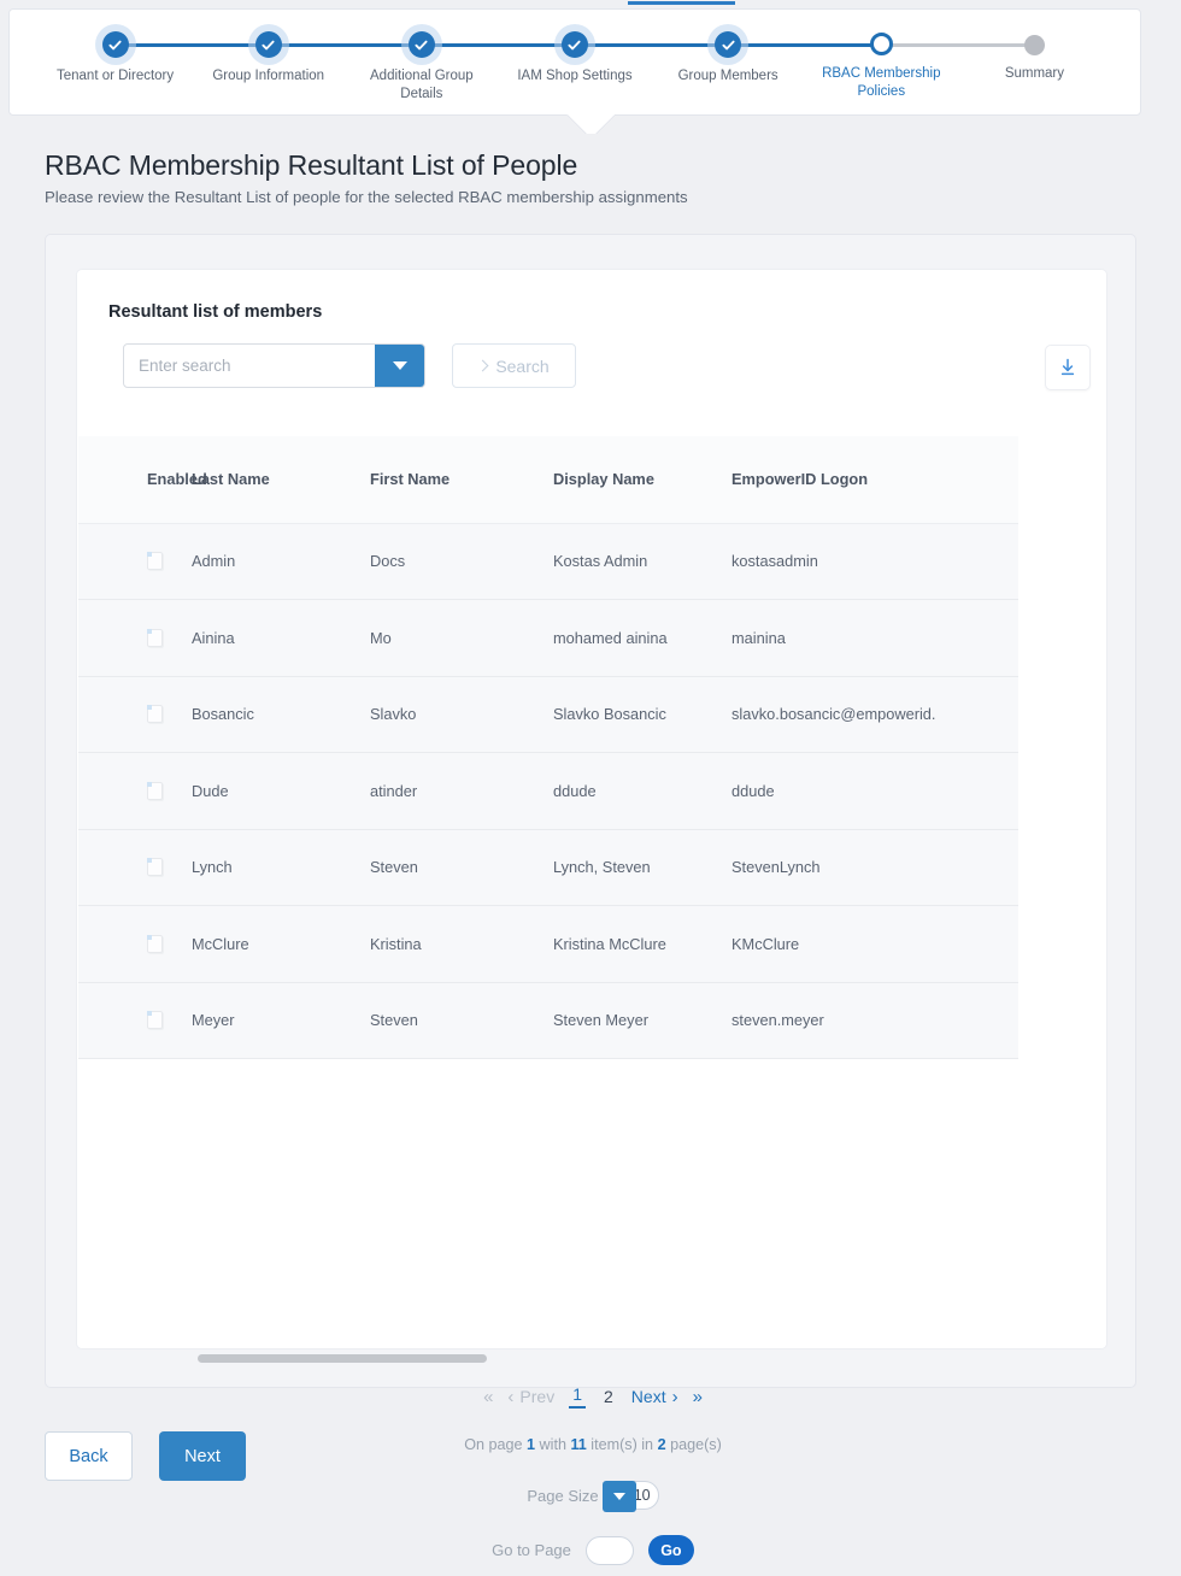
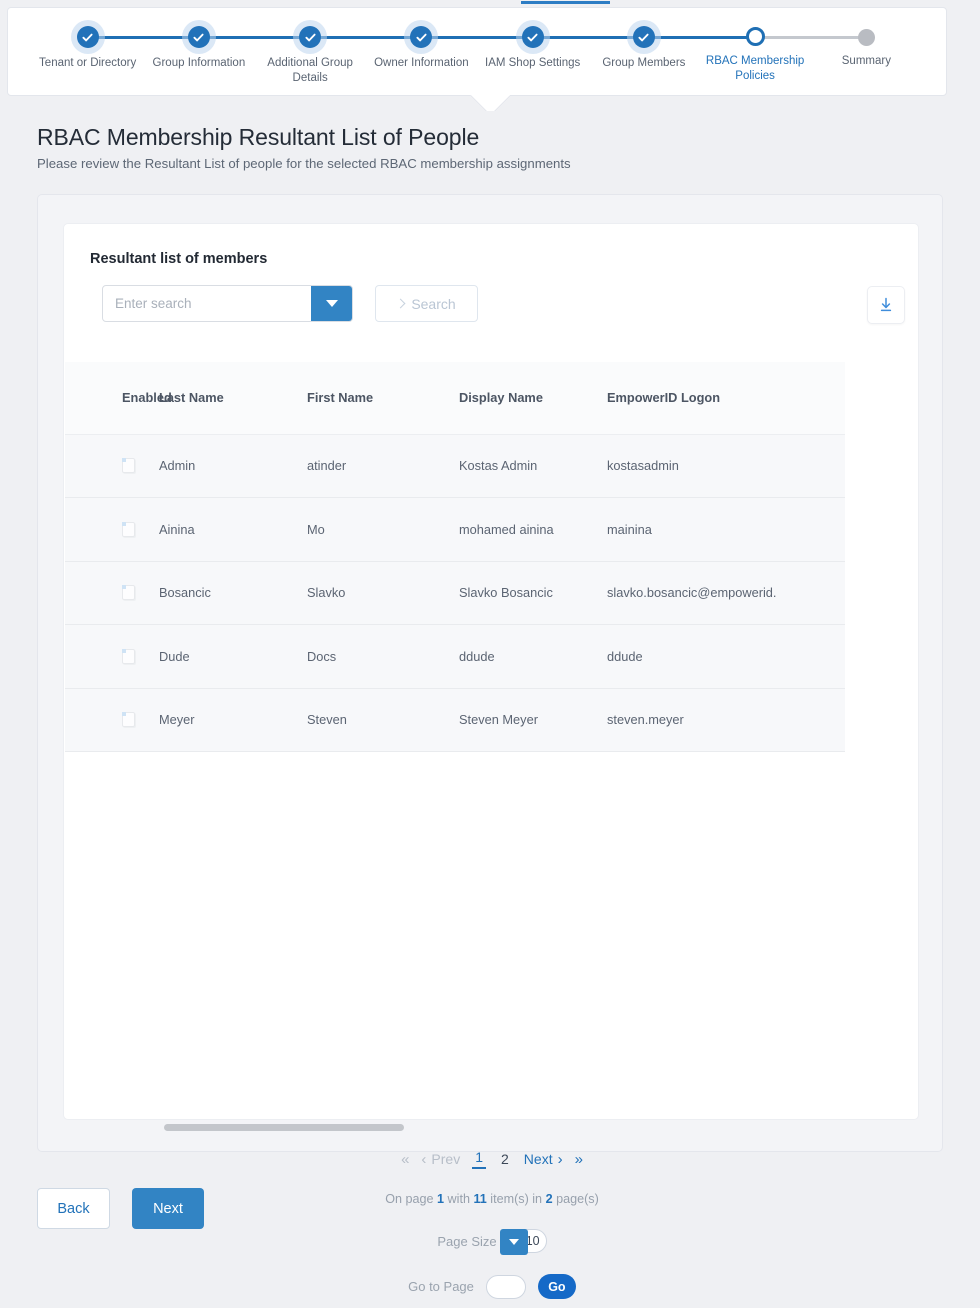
  Tenant or Directory
  Group Information
  Additional Group Details
+ Owner Information
  IAM Shop Settings
  Group Members
  RBAC Membership Policies
  Summary
  RBAC Membership Resultant List of People
  Please review the Resultant List of people for the selected RBAC membership assignments
  Resultant list of members
  Enter search
  Search
  Enabl	Last Name	First Name	Display Name	EmpowerID Logon
- 	Admin	Docs	Kostas Admin	kostasadmin
+ 	Admin	atinder	Kostas Admin	kostasadmin
  	Ainina	Mo	mohamed ainina	mainina
  	Bosancic	Slavko	Slavko Bosancic	slavko.bosancic@empowerid.
- 	Dude	atinder	ddude	ddude
+ 	Dude	Docs	ddude	ddude
- 	Lynch	Steven	Lynch, Steven	StevenLynch
- 	McClure	Kristina	Kristina McClure	KMcClure
  	Meyer	Steven	Steven Meyer	steven.meyer
  «
  ‹
  Prev
  1
  2
  Next
  ›
  »
  On page 1 with 11 item(s) in 2 page(s)
  Page Size
  10
  Go to Page
  Go
  Back
  Next
